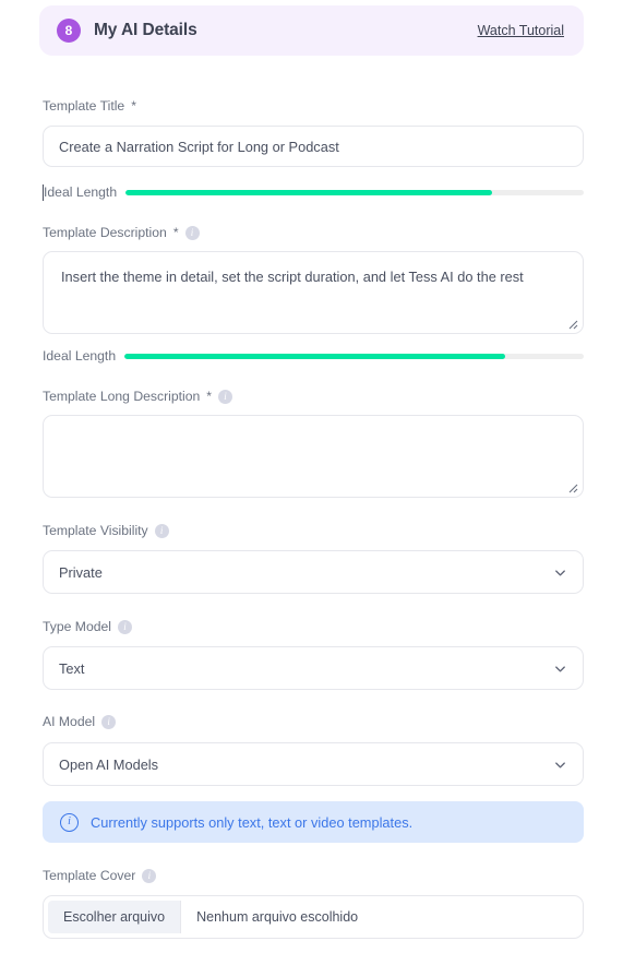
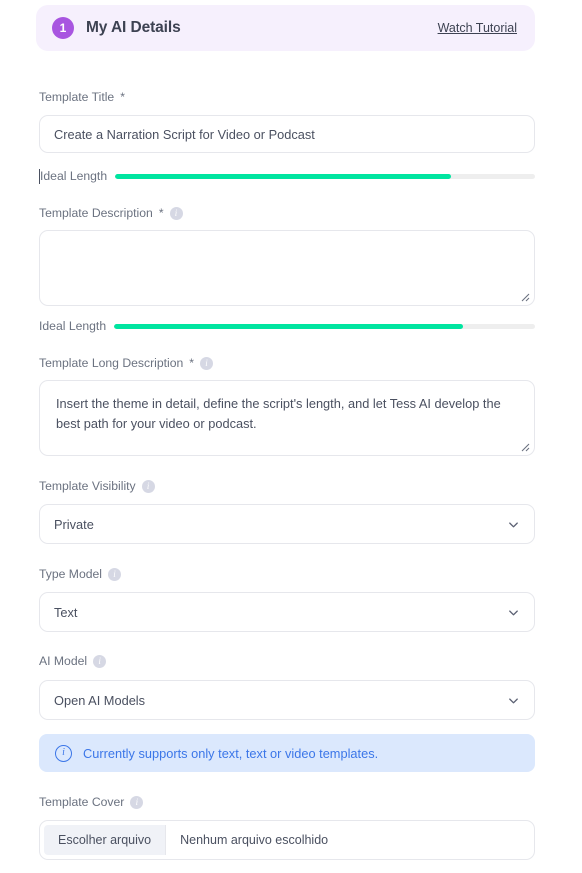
- 8
+ 1
  My AI Details
  Watch Tutorial
  Template Title
  *
- Create a Narration Script for Long or Podcast
+ Create a Narration Script for Video or Podcast
  Ideal Length
  Template Description
  *
  i
- Insert the theme in detail, set the script duration, and let Tess AI do the rest
  Ideal Length
  Template Long Description
  *
  i
+ Insert the theme in detail, define the script's length, and let Tess AI develop the best path for your video or podcast.
  Template Visibility
  i
  Private
  Type Model
  i
  Text
  AI Model
  i
  Open AI Models
  i
  Currently supports only text, text or video templates.
  Template Cover
  i
  Escolher arquivo
  Nenhum arquivo escolhido
